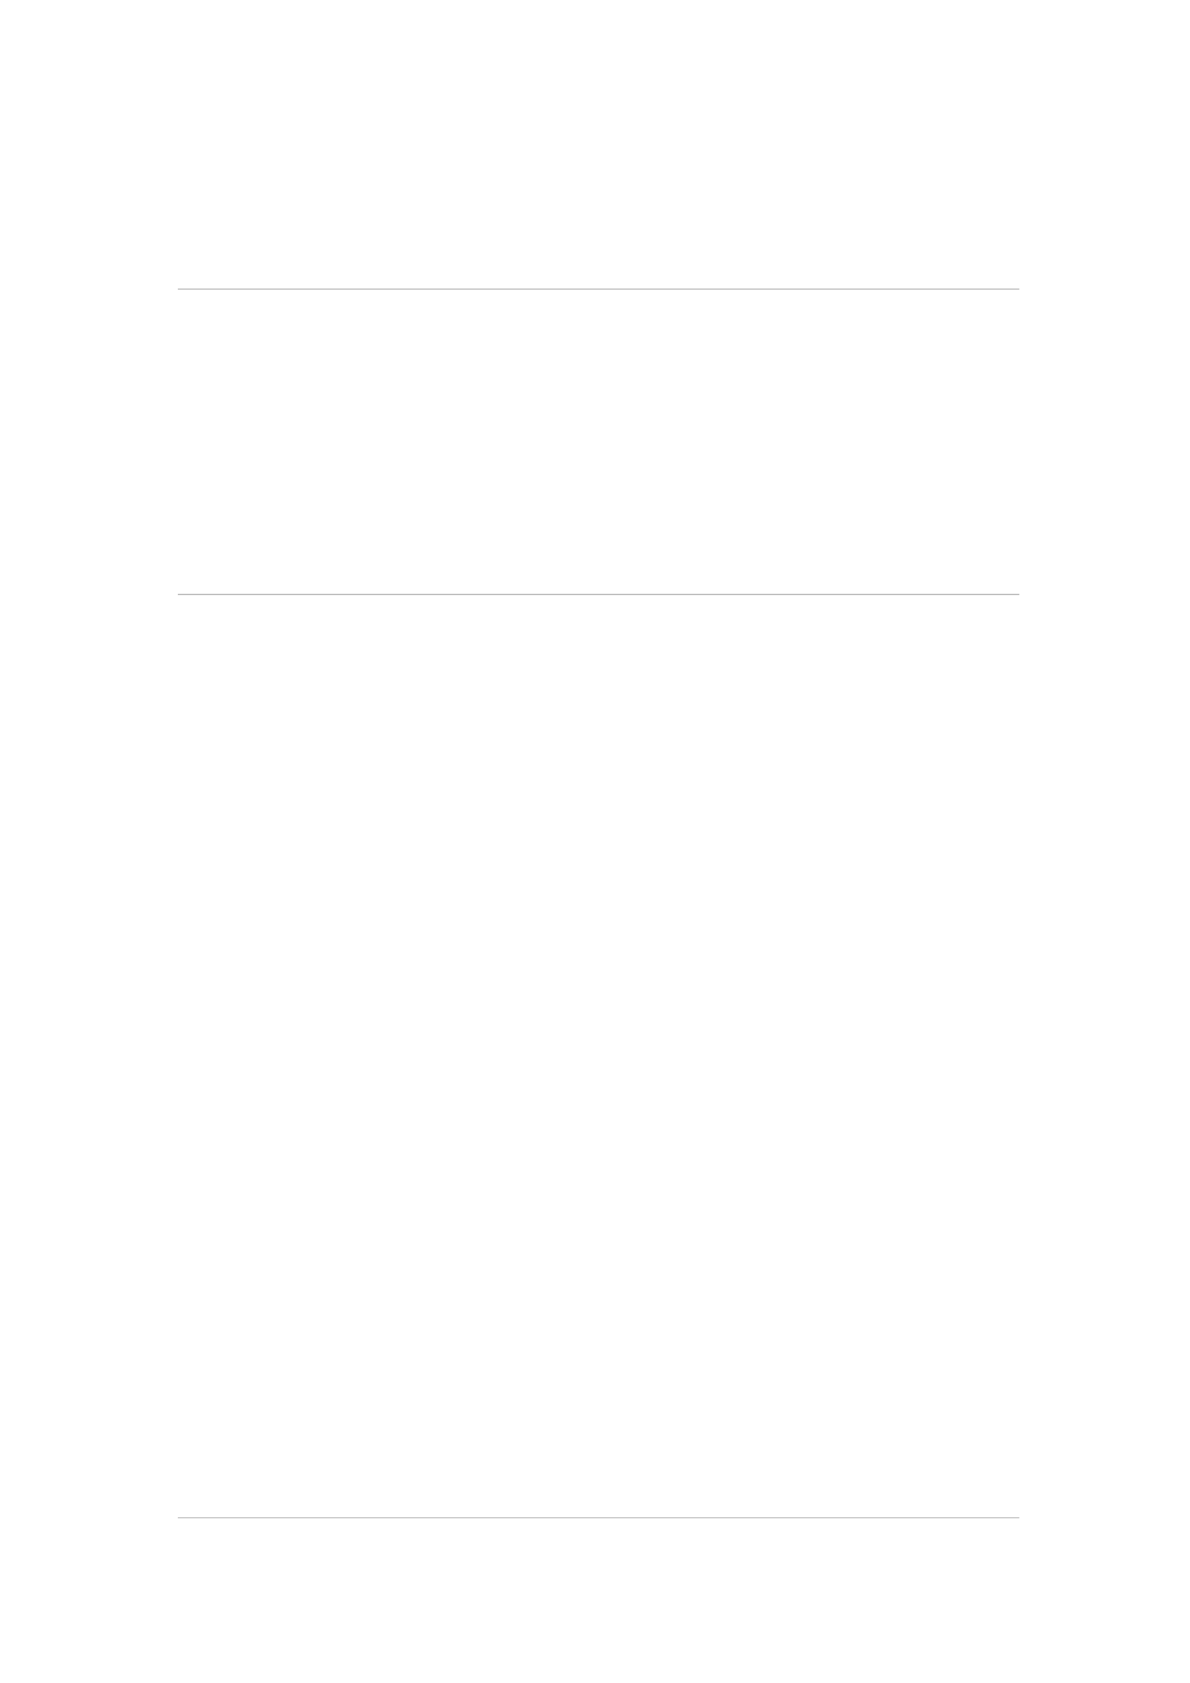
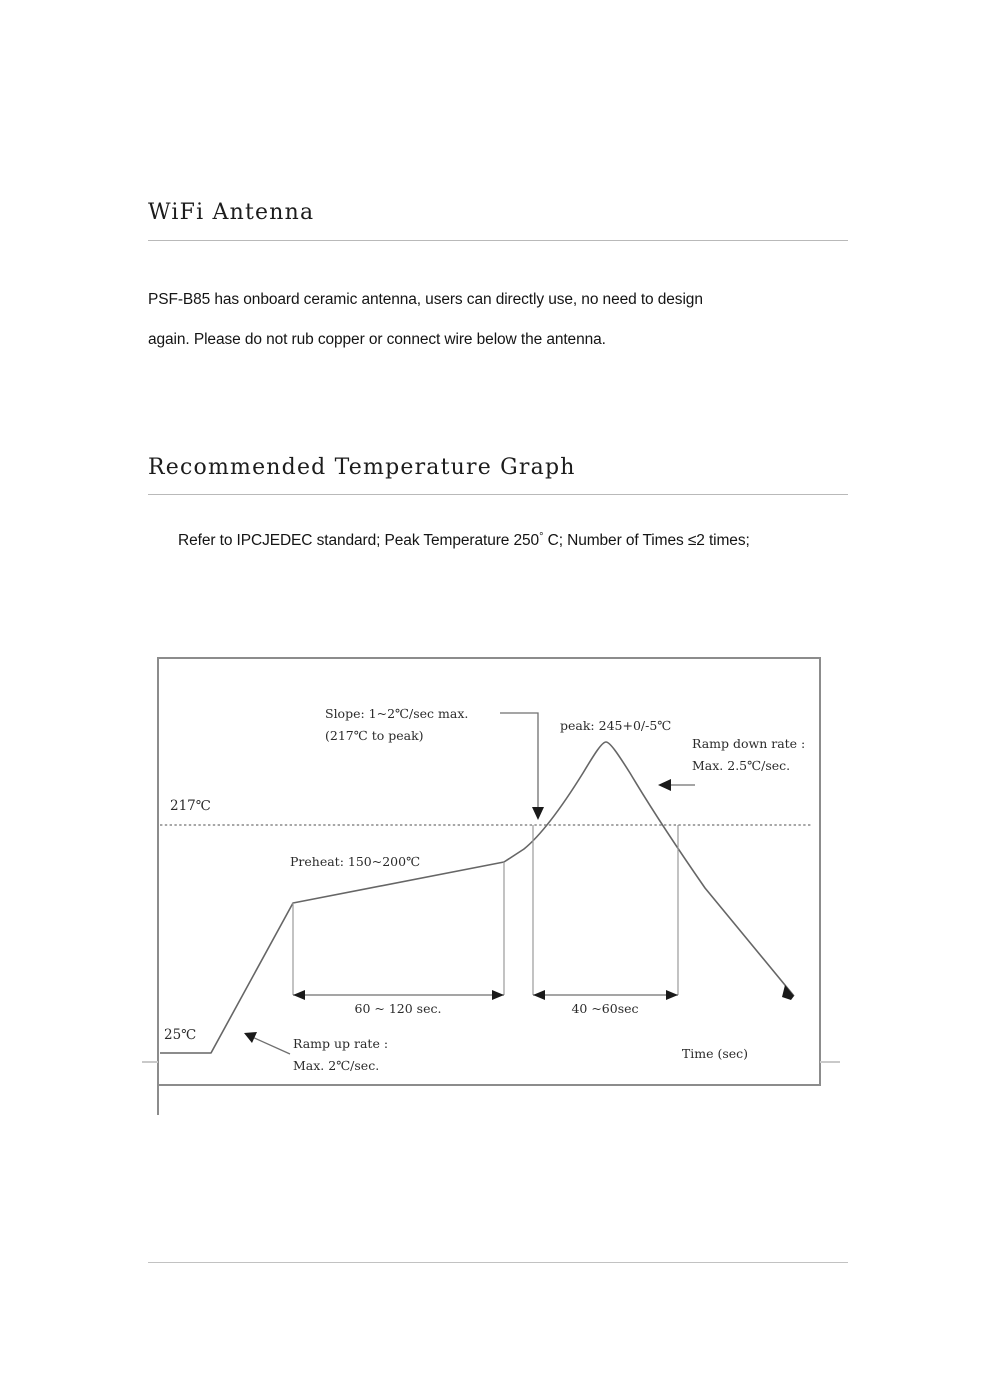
+ WiFi Antenna
+ PSF-B85 has onboard ceramic antenna, users can directly use, no need to design
+ again. Please do not rub copper or connect wire below the antenna.
+ Recommended Temperature Graph
+ Refer to IPCJEDEC standard; Peak Temperature 250° C; Number of Times ≤2 times;
+ 60 ~ 120 sec.
+ 40 ~60sec
+ Slope: 1~2℃/sec max.
+ (217℃ to peak)
+ peak: 245+0/-5℃
+ Ramp down rate :
+ Max. 2.5℃/sec.
+ Preheat: 150~200℃
+ Ramp up rate :
+ Max. 2℃/sec.
+ Time (sec)
+ 217℃
+ 25℃
